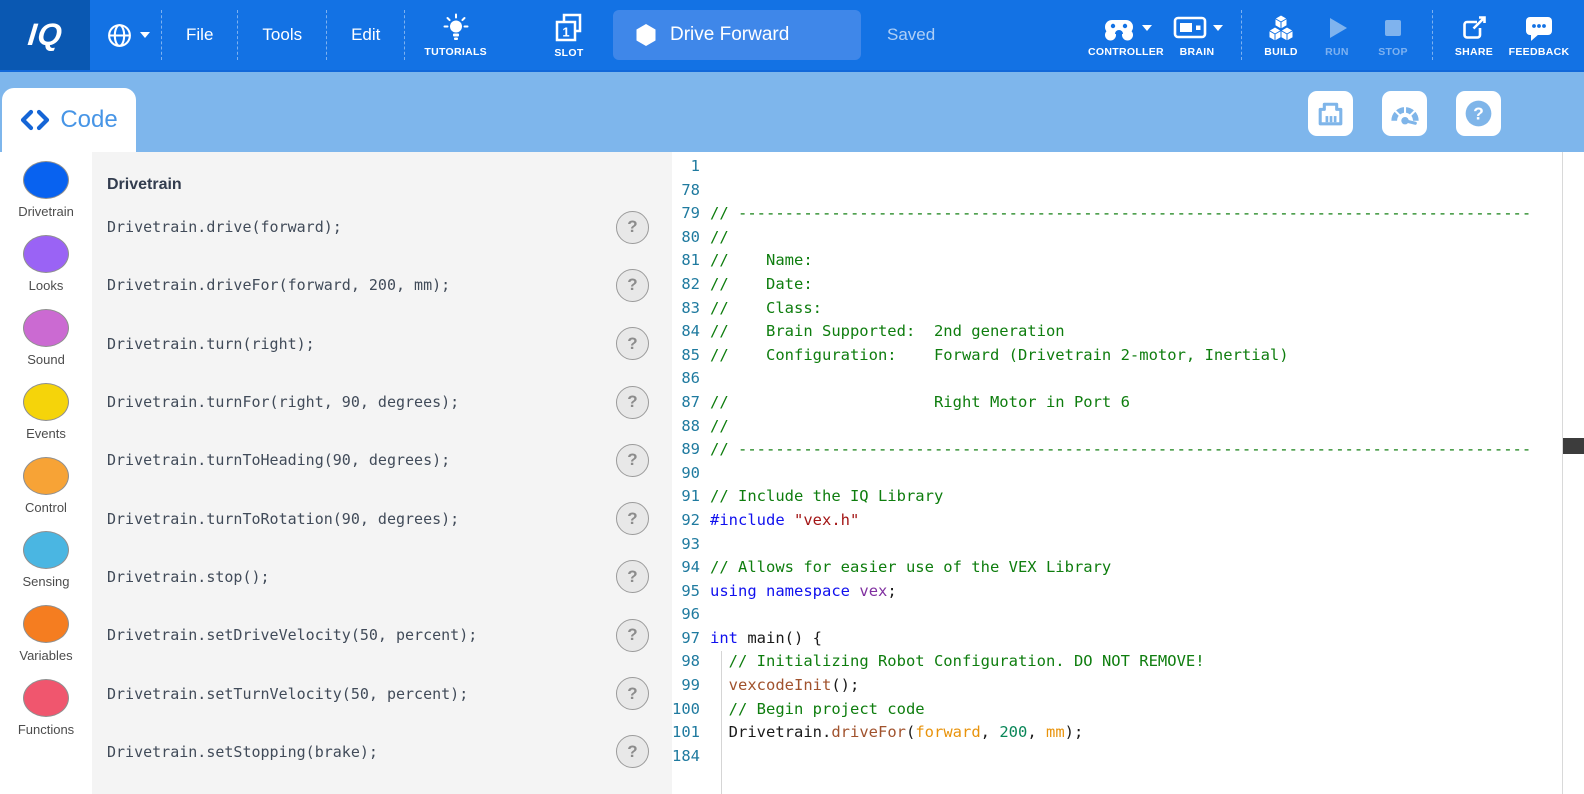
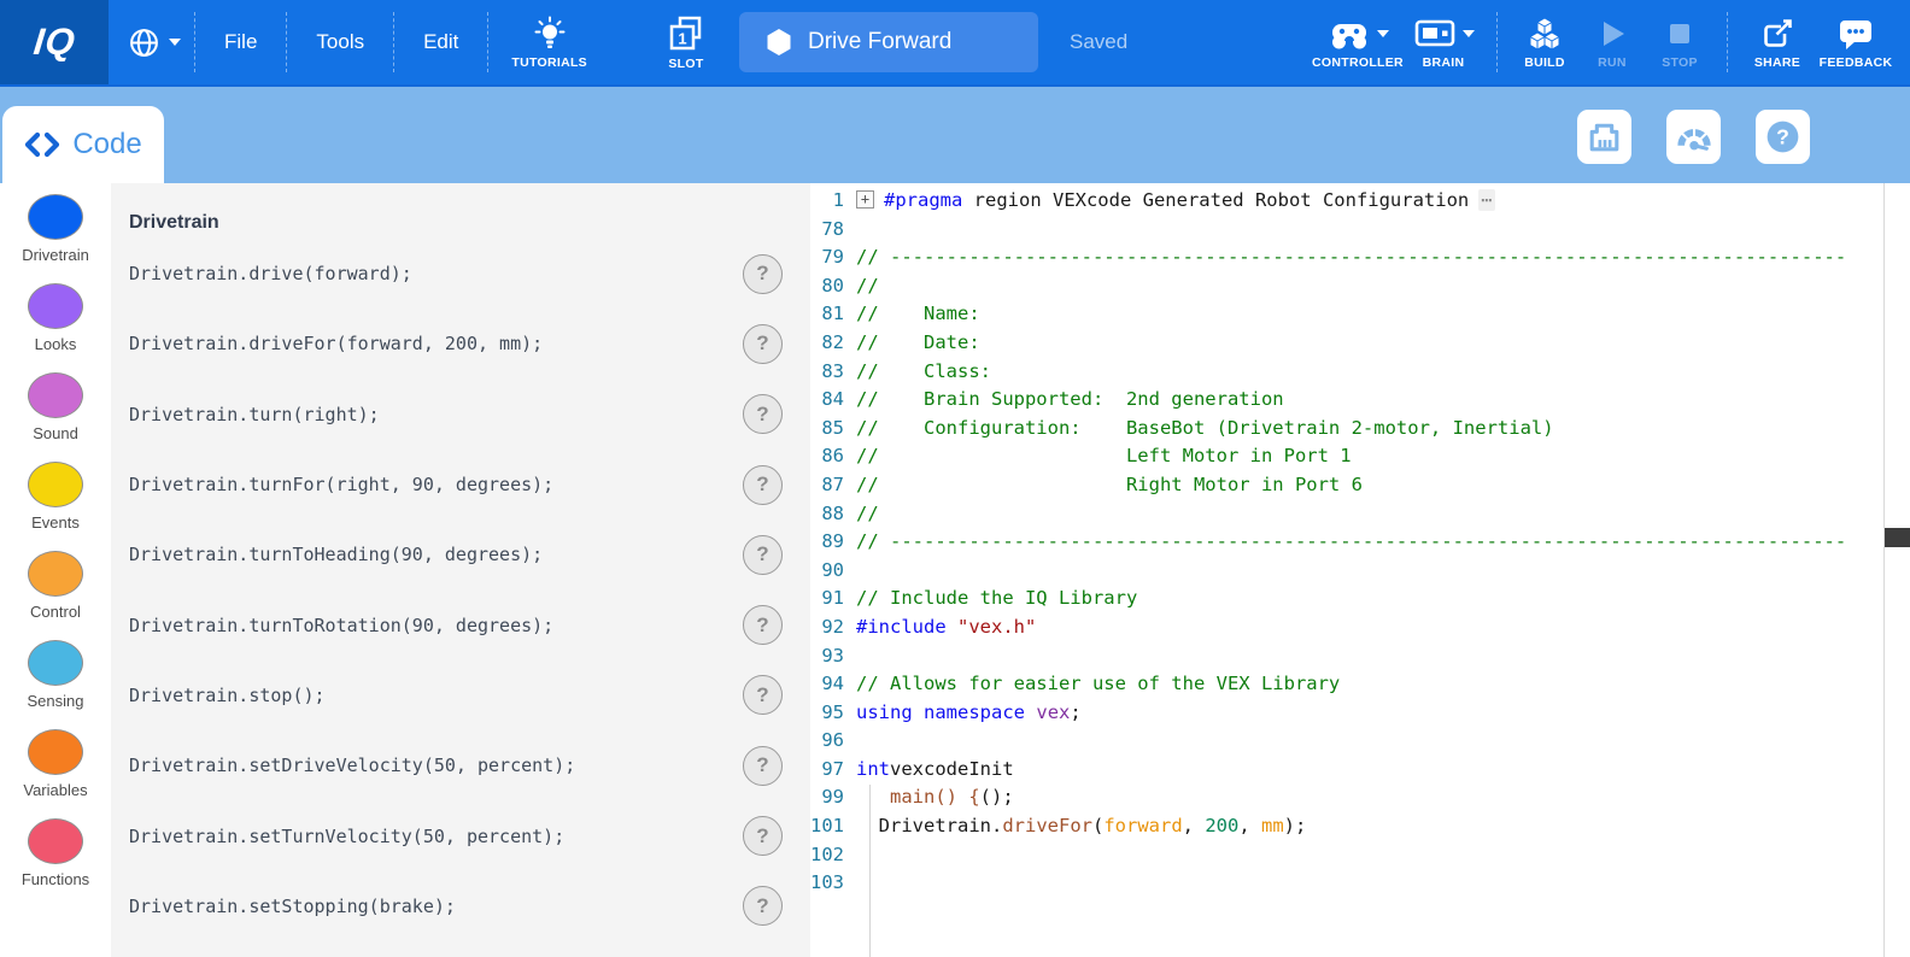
  File
  Tools
  Edit
  TUTORIALS
  1
  SLOT
  Drive Forward
  Saved
  CONTROLLER
  BRAIN
  BUILD
  RUN
  STOP
  SHARE
  FEEDBACK
  Code
  ?
  Drivetrain
  Looks
  Sound
  Events
  Control
  Sensing
  Variables
  Functions
  Drivetrain
  Drivetrain.drive(forward);
  ?
  Drivetrain.driveFor(forward, 200, mm);
  ?
  Drivetrain.turn(right);
  ?
  Drivetrain.turnFor(right, 90, degrees);
  ?
  Drivetrain.turnToHeading(90, degrees);
  ?
  Drivetrain.turnToRotation(90, degrees);
  ?
  Drivetrain.stop();
  ?
  Drivetrain.setDriveVelocity(50, percent);
  ?
  Drivetrain.setTurnVelocity(50, percent);
  ?
  Drivetrain.setStopping(brake);
  ?
  1
+ + #pragma region VEXcode Generated Robot Configuration ⋯
  78
  79
  // -------------------------------------------------------------------------------------
  80
  //
  81
  // Name:
  82
  // Date:
  83
  // Class:
  84
  // Brain Supported: 2nd generation
  85
- // Configuration: Forward (Drivetrain 2-motor, Inertial)
+ // Configuration: BaseBot (Drivetrain 2-motor, Inertial)
  86
+ // Left Motor in Port 1
  87
  // Right Motor in Port 6
  88
  //
  89
  // -------------------------------------------------------------------------------------
  90
  91
  // Include the IQ Library
  92
  #include "vex.h"
  93
  94
  // Allows for easier use of the VEX Library
  95
  using namespace vex;
  96
  97
- int main() {
+ intvexcodeInit
- 98
- // Initializing Robot Configuration. DO NOT REMOVE!
  99
- vexcodeInit();
+ main() {();
- 100
- // Begin project code
  101
  Drivetrain.driveFor(forward, 200, mm);
- 184
+ 102
+ 103
